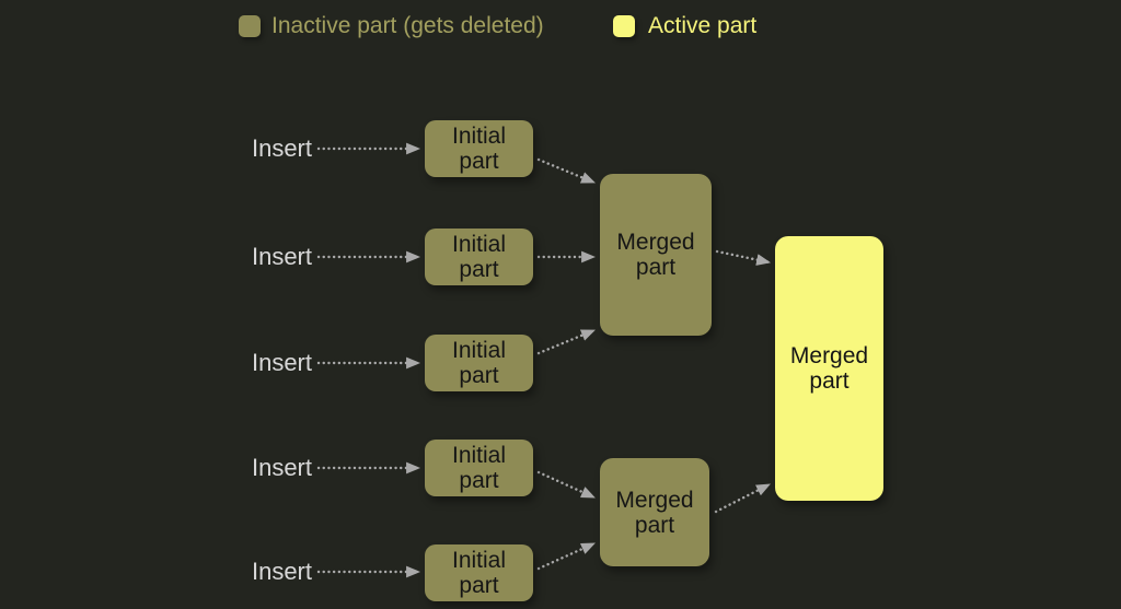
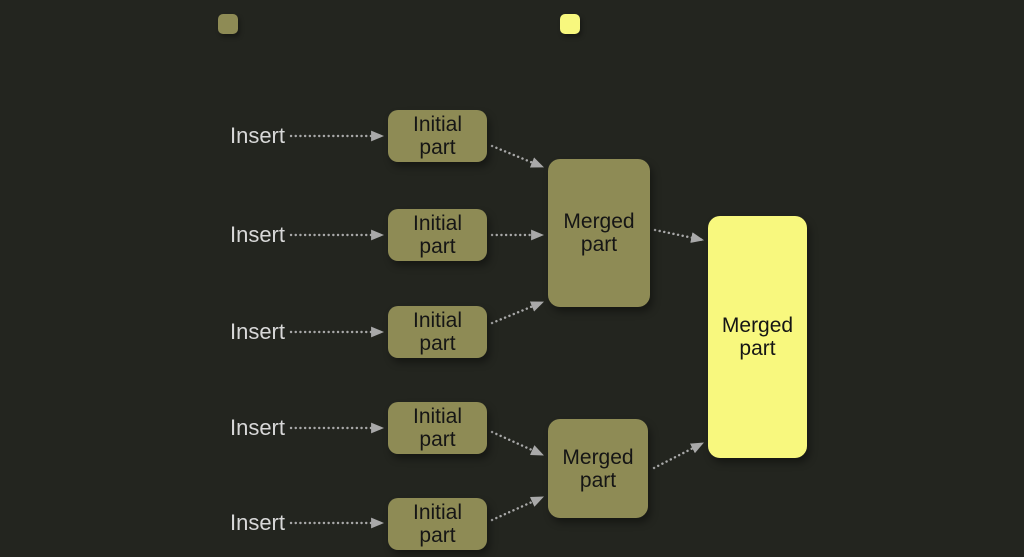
- Inactive part (gets deleted)
- Active part
  Insert
  Insert
  Insert
  Insert
  Insert
  Initial part
  Initial part
  Initial part
  Initial part
  Initial part
  Merged part
  Merged part
  Merged part
